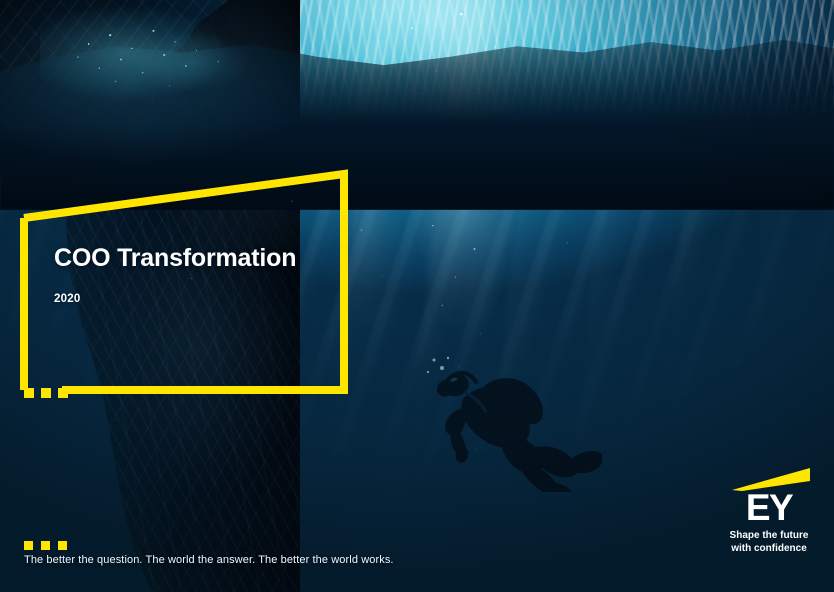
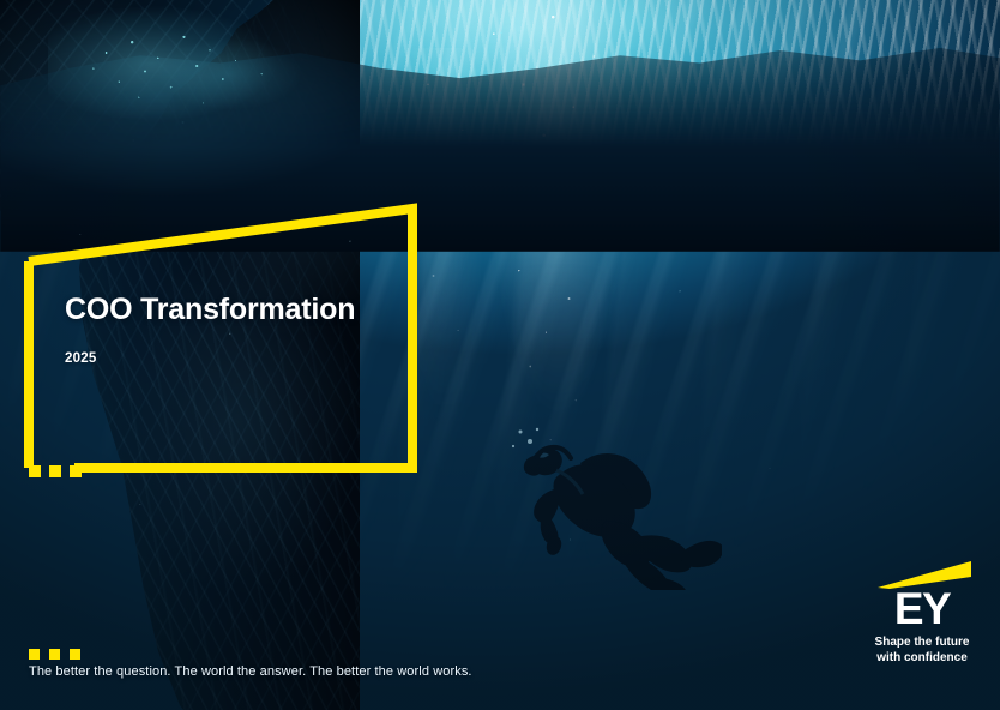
  COO Transformation
- 2020
+ 2025
  The better the question. The world the answer. The better the world works.
  EY
  Shape the future
  with confidence
